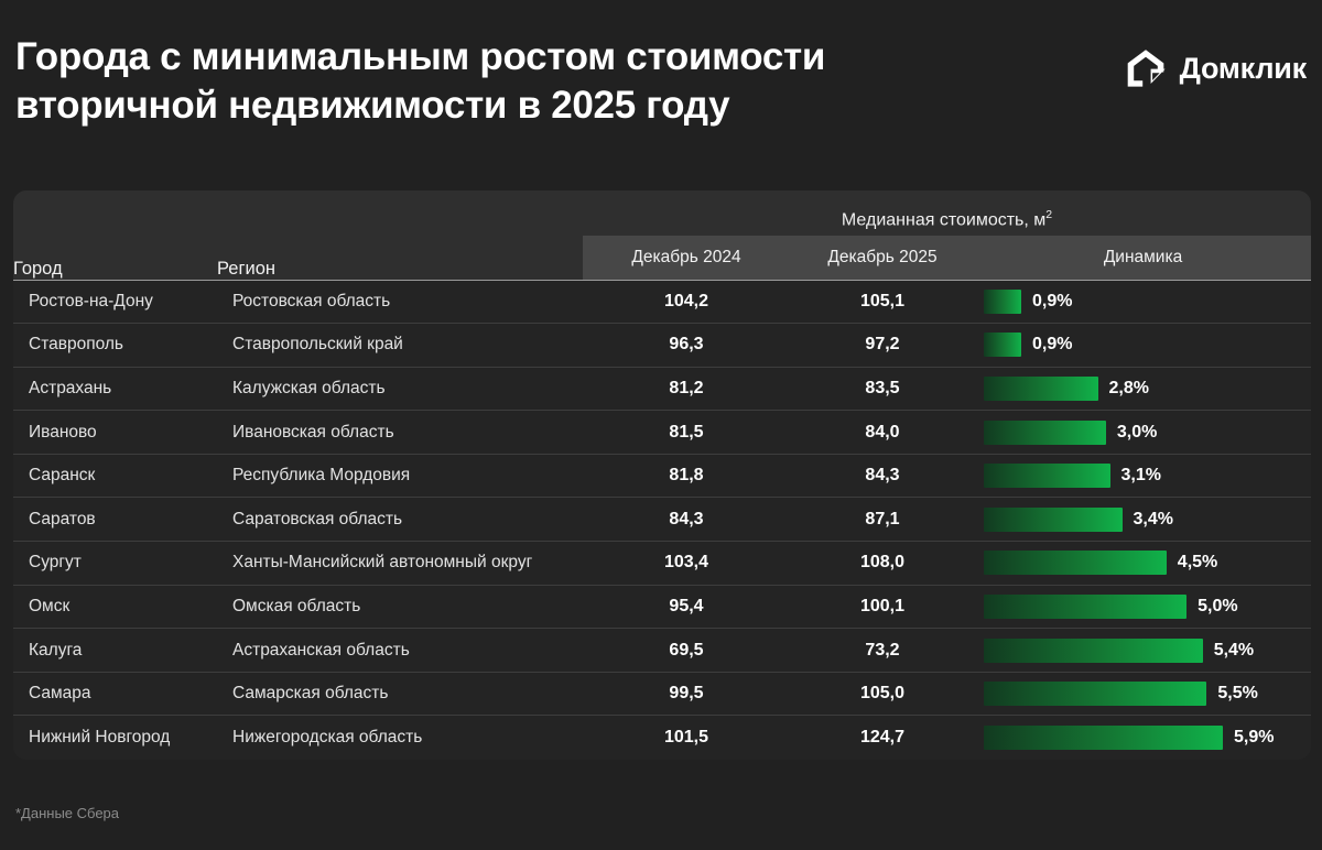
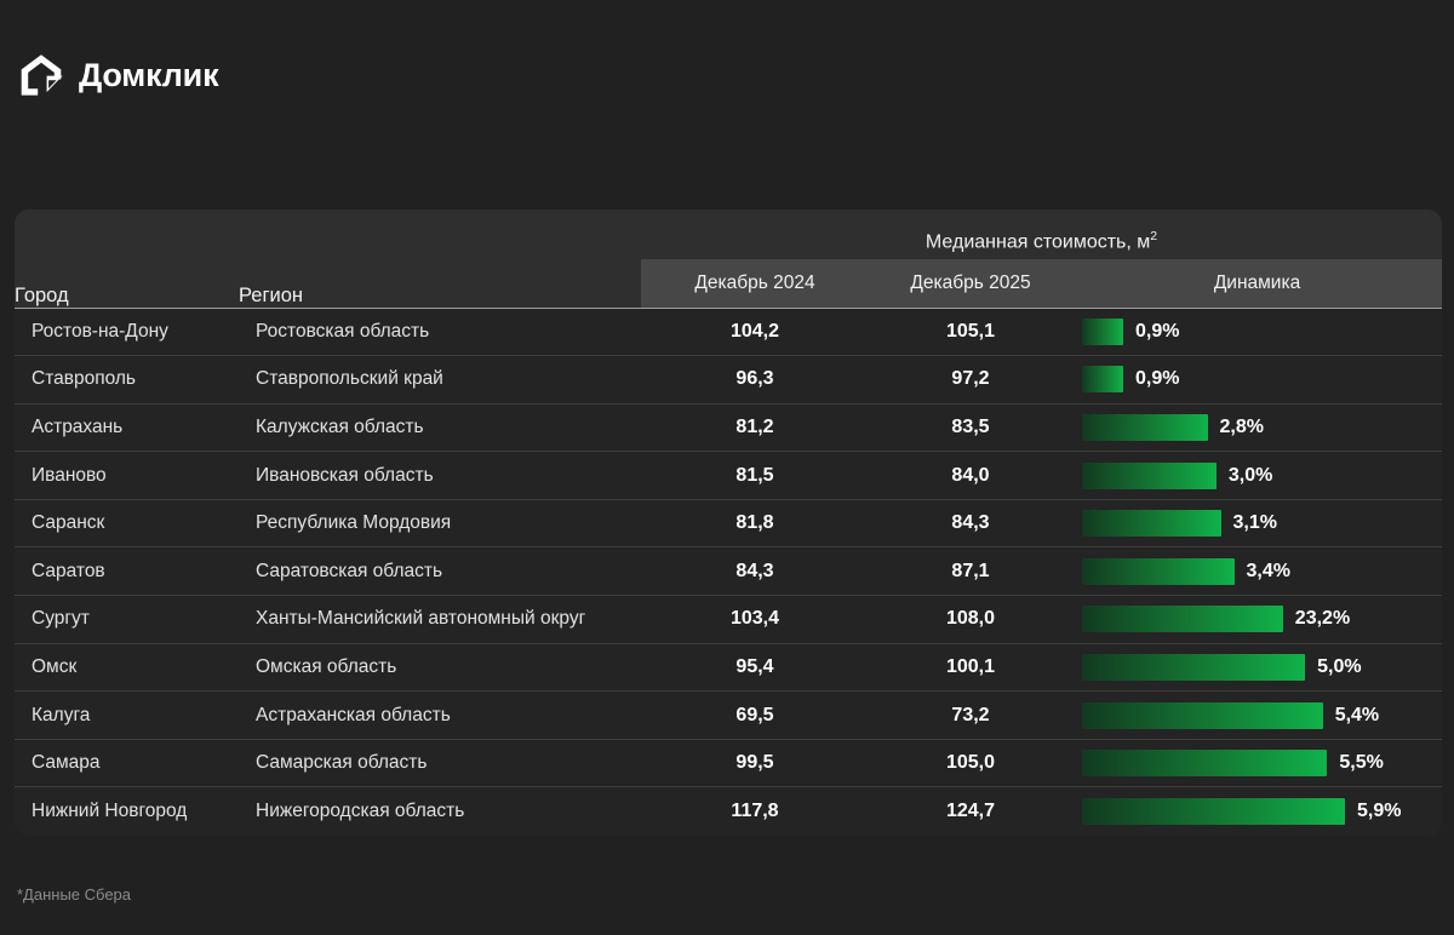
- Города с минимальным ростом стоимости
- вторичной недвижимости в 2025 году
  Домклик
  Город	Регион	Медианная стоимость, м2
  Декабрь 2024	Декабрь 2025	Динамика
  Ростов-на-Дону	Ростовская область	104,2	105,1	0,9%
  Ставрополь	Ставропольский край	96,3	97,2	0,9%
  Астрахань	Калужская область	81,2	83,5	2,8%
  Иваново	Ивановская область	81,5	84,0	3,0%
  Саранск	Республика Мордовия	81,8	84,3	3,1%
  Саратов	Саратовская область	84,3	87,1	3,4%
- Сургут	Ханты-Мансийский автономный округ	103,4	108,0	4,5%
+ Сургут	Ханты-Мансийский автономный округ	103,4	108,0	23,2%
  Омск	Омская область	95,4	100,1	5,0%
  Калуга	Астраханская область	69,5	73,2	5,4%
  Самара	Самарская область	99,5	105,0	5,5%
- Нижний Новгород	Нижегородская область	101,5	124,7	5,9%
+ Нижний Новгород	Нижегородская область	117,8	124,7	5,9%
  *Данные Сбера
